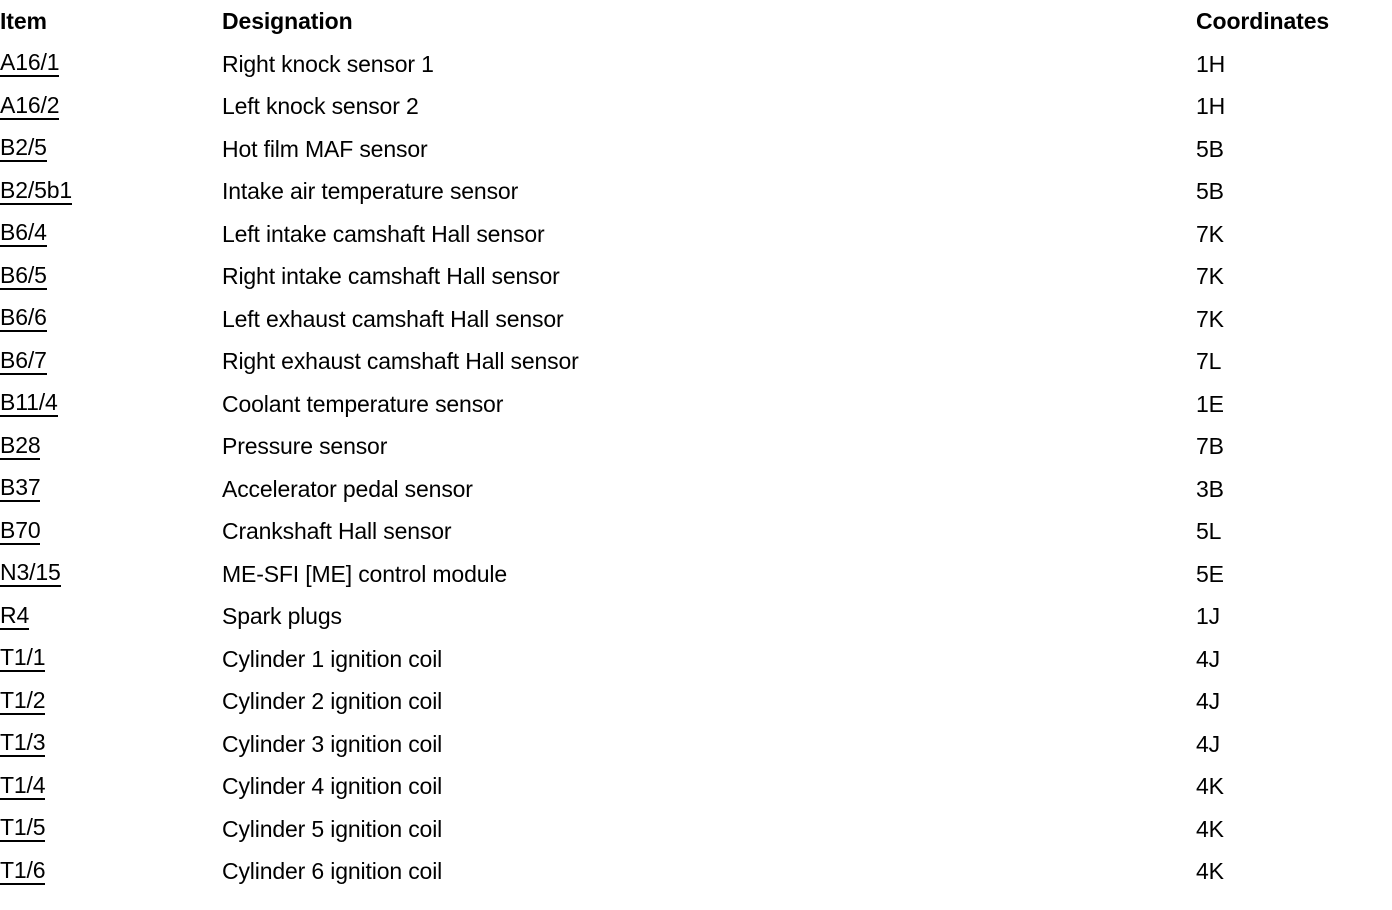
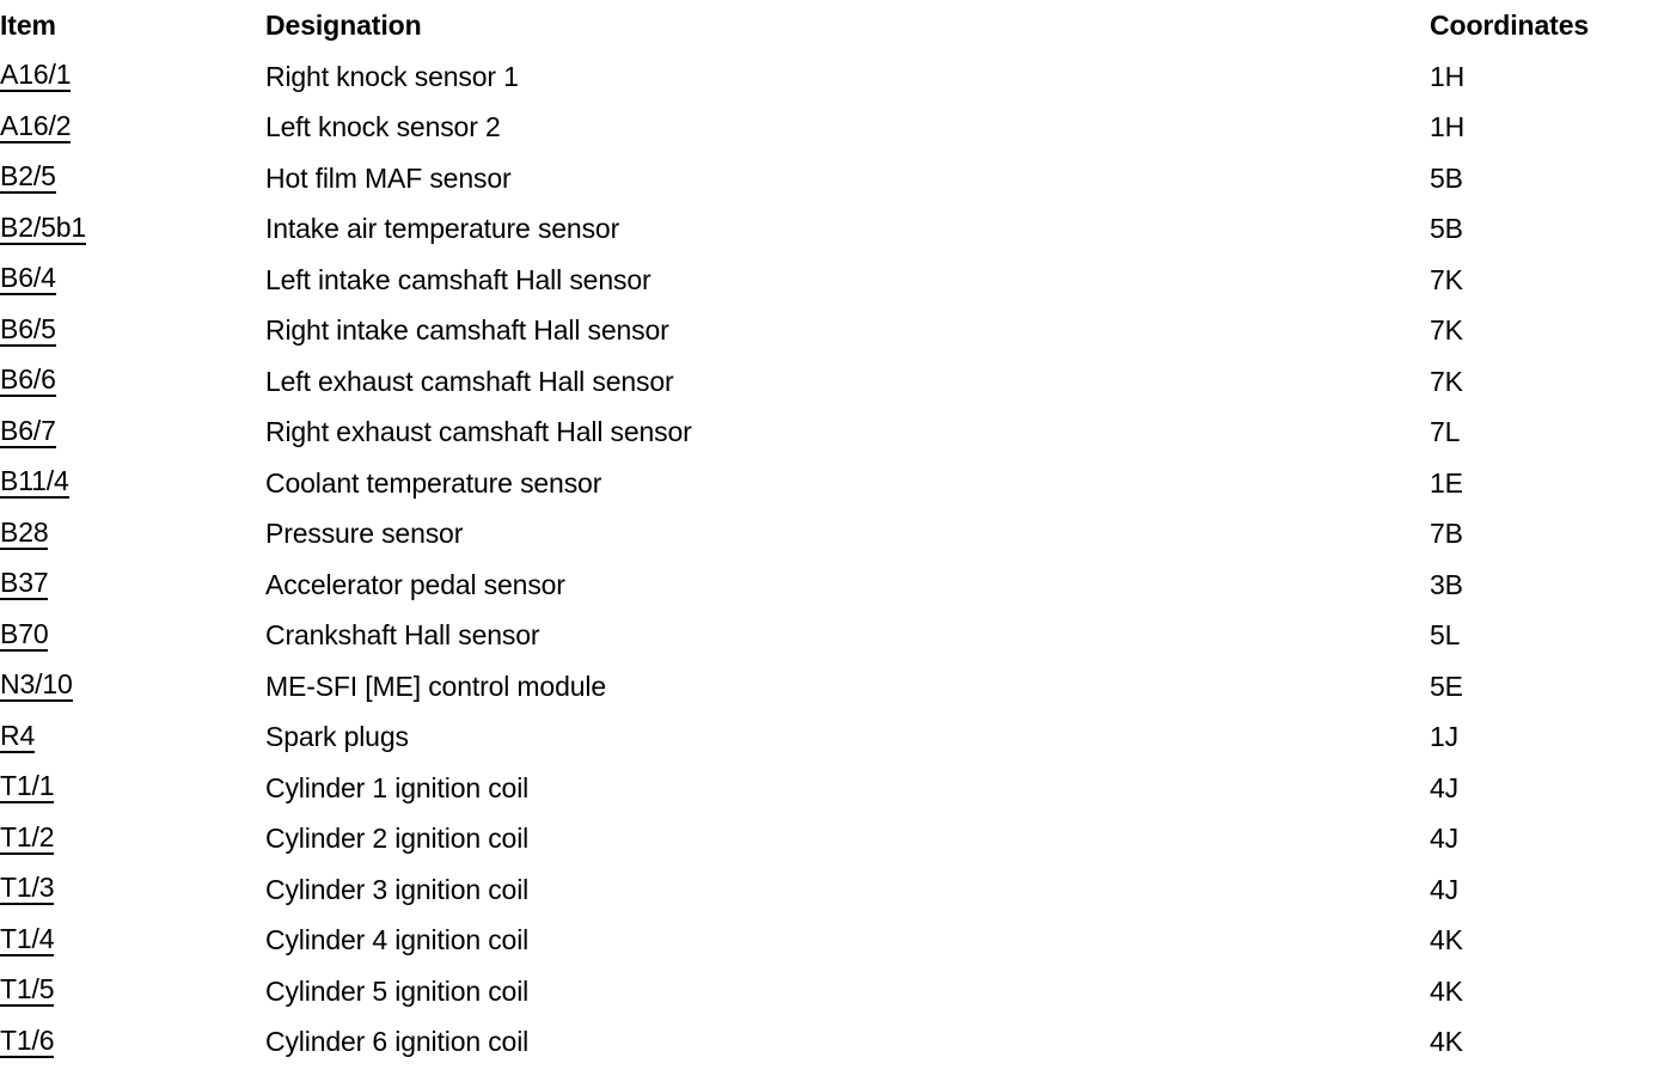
  Item	Designation	Coordinates
  A16/1	Right knock sensor 1	1H
  A16/2	Left knock sensor 2	1H
  B2/5	Hot film MAF sensor	5B
  B2/5b1	Intake air temperature sensor	5B
  B6/4	Left intake camshaft Hall sensor	7K
  B6/5	Right intake camshaft Hall sensor	7K
  B6/6	Left exhaust camshaft Hall sensor	7K
  B6/7	Right exhaust camshaft Hall sensor	7L
  B11/4	Coolant temperature sensor	1E
  B28	Pressure sensor	7B
  B37	Accelerator pedal sensor	3B
  B70	Crankshaft Hall sensor	5L
- N3/15	ME-SFI [ME] control module	5E
+ N3/10	ME-SFI [ME] control module	5E
  R4	Spark plugs	1J
  T1/1	Cylinder 1 ignition coil	4J
  T1/2	Cylinder 2 ignition coil	4J
  T1/3	Cylinder 3 ignition coil	4J
  T1/4	Cylinder 4 ignition coil	4K
  T1/5	Cylinder 5 ignition coil	4K
  T1/6	Cylinder 6 ignition coil	4K
